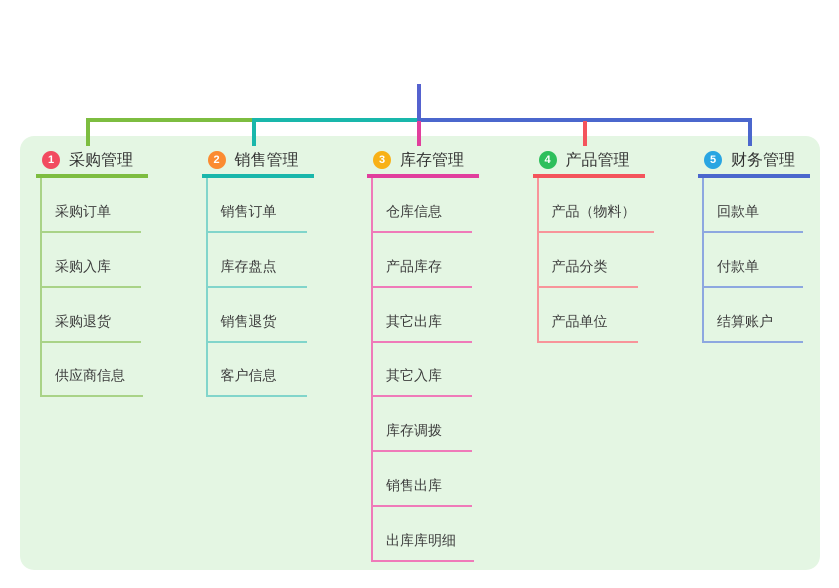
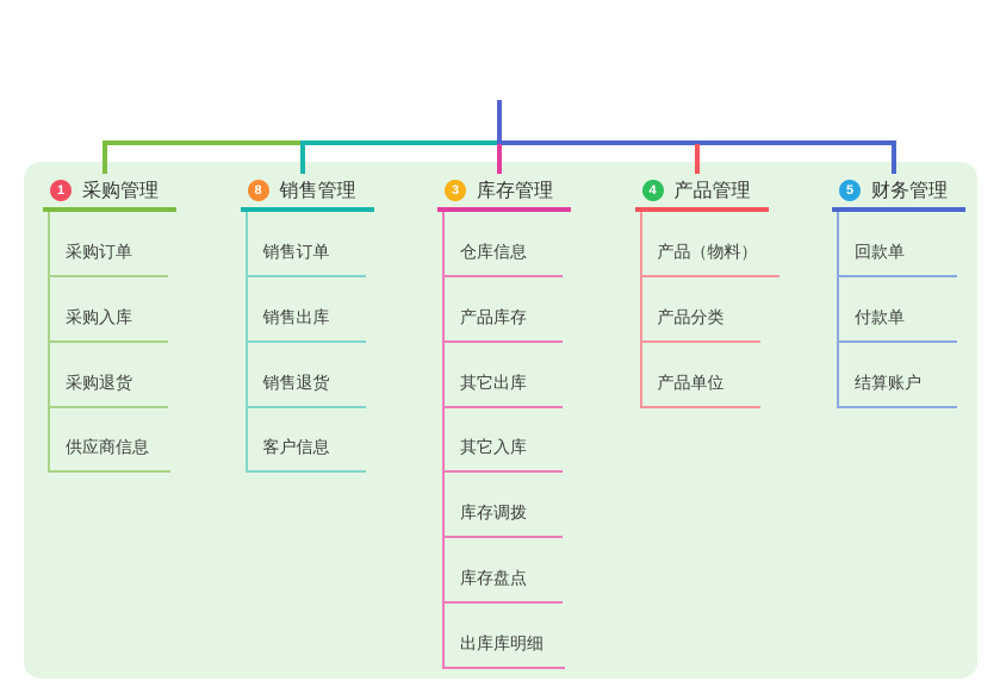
  1
  采购管理
  采购订单
  采购入库
  采购退货
  供应商信息
- 2
+ 8
  销售管理
  销售订单
- 库存盘点
+ 销售出库
  销售退货
  客户信息
  3
  库存管理
  仓库信息
  产品库存
  其它出库
  其它入库
  库存调拨
- 销售出库
+ 库存盘点
  出库库明细
  4
  产品管理
  产品（物料）
  产品分类
  产品单位
  5
  财务管理
  回款单
  付款单
  结算账户
